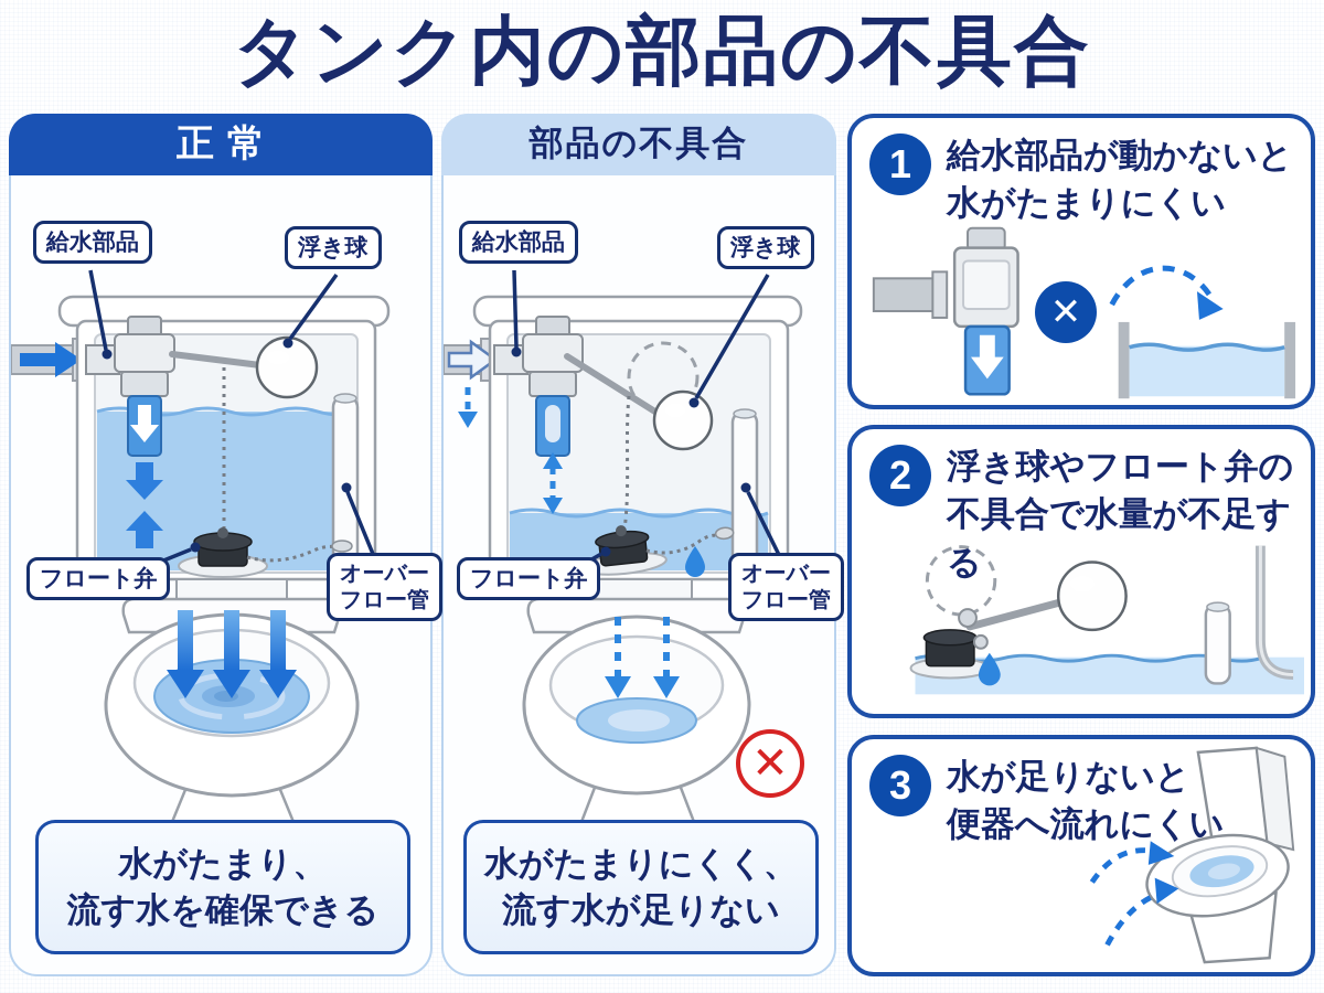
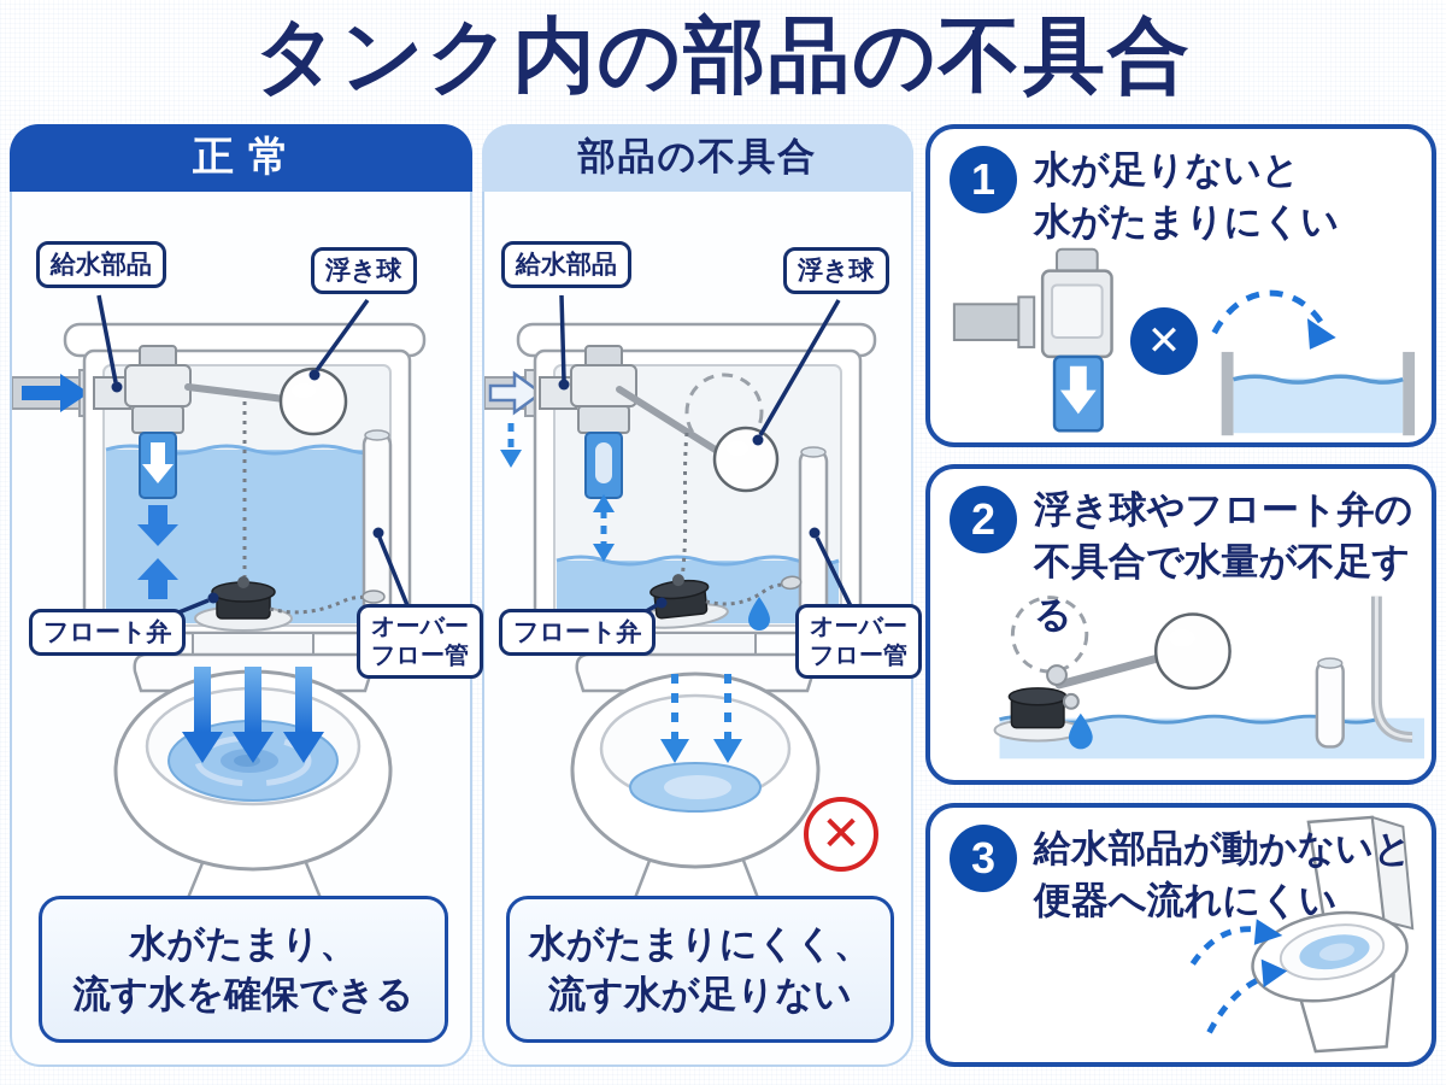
  タンク内の部品の不具合
  正常
  給水部品
  浮き球
  フロート弁
  オーバー
  フロー管
  水がたまり、
  流す水を確保できる
  部品の不具合
  給水部品
  浮き球
  フロート弁
  オーバー
  フロー管
  ✕
  水がたまりにくく、
  流す水が足りない
  1
- 給水部品が動かないと
+ 水が足りないと
  水がたまりにくい
  ✕
  2
  浮き球やフロート弁の
  不具合で水量が不足する
  3
- 水が足りないと
+ 給水部品が動かないと
  便器へ流れにくい
